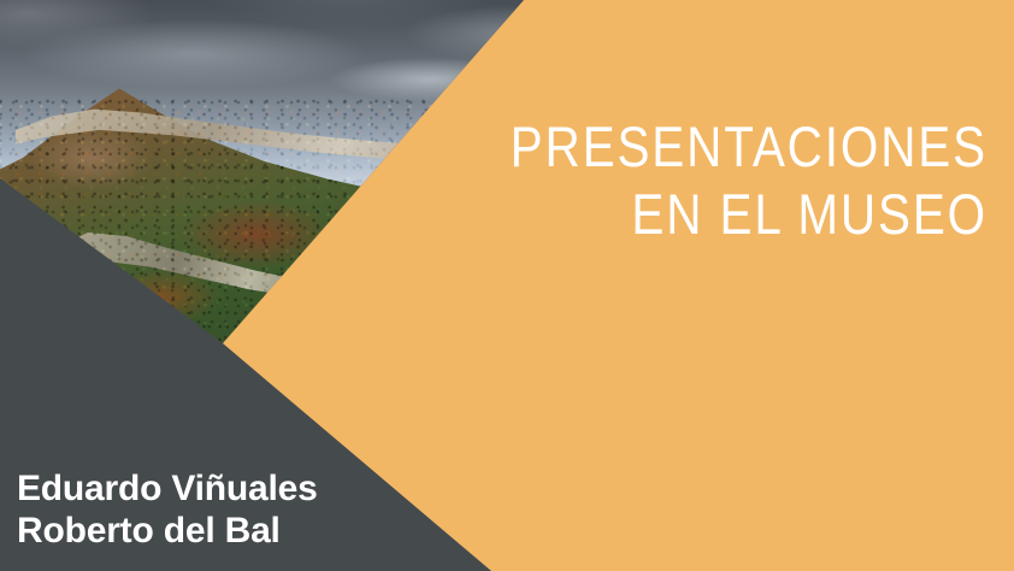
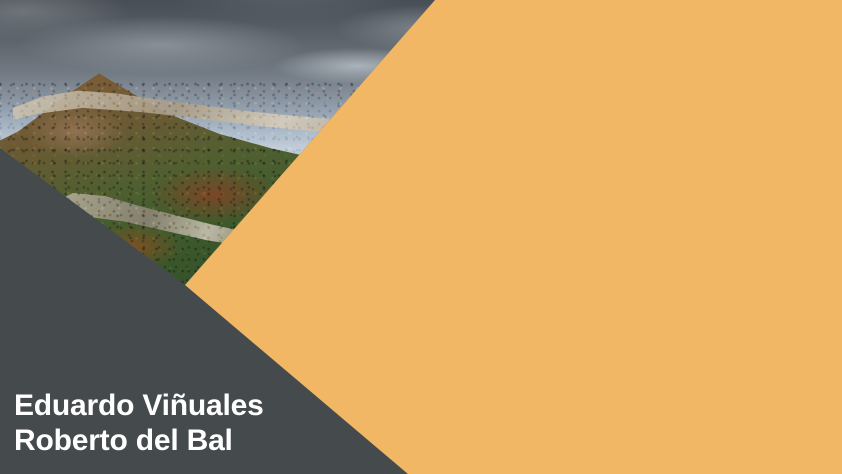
- PRESENTACIONES
- EN EL MUSEO
  Eduardo Viñuales
  Roberto del Bal
